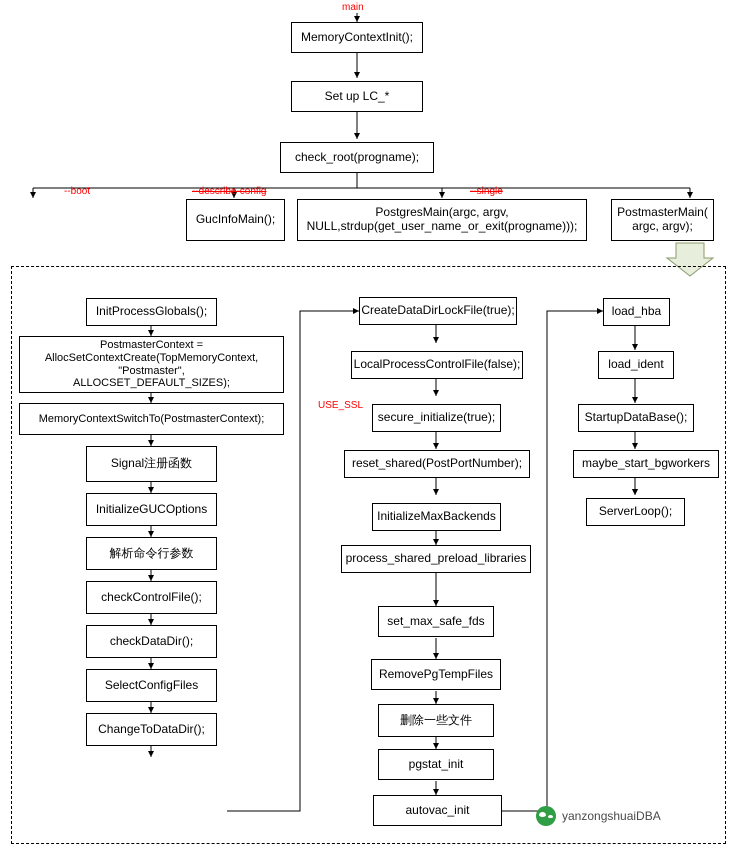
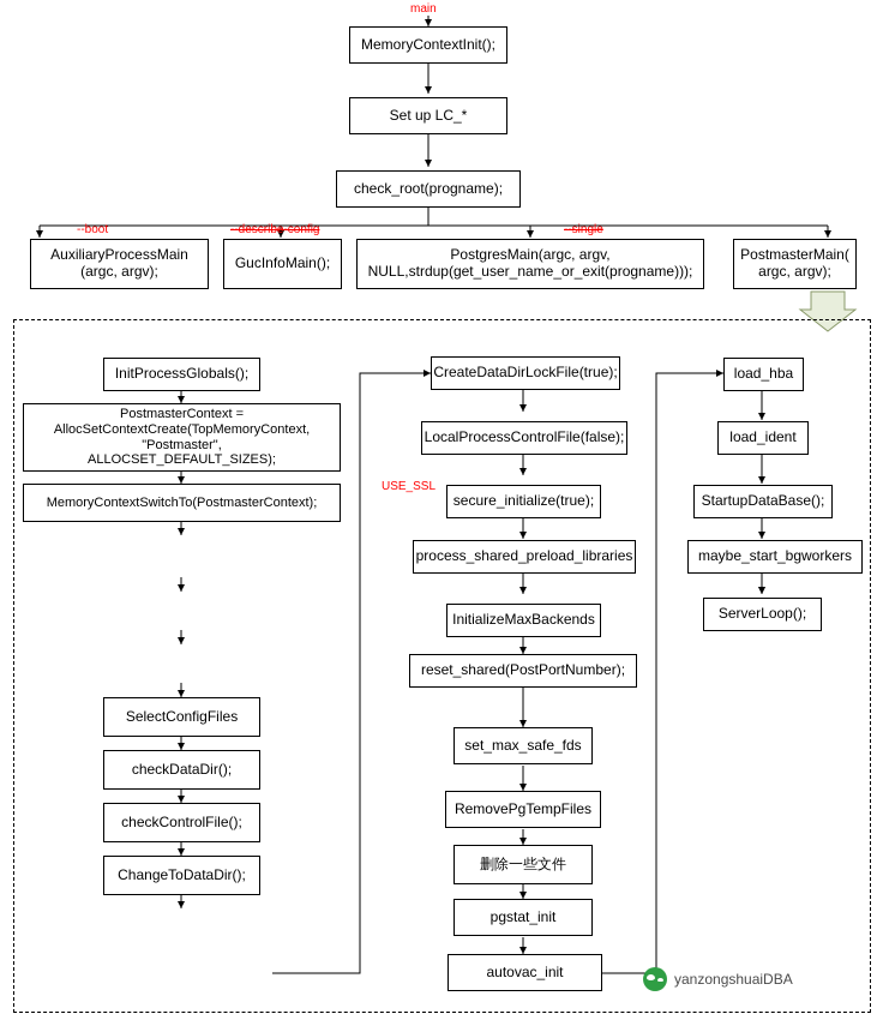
  main
  MemoryContextInit();
  Set up LC_*
  check_root(progname);
  --boot
  --describe-config
  --single
+ AuxiliaryProcessMain
+ (argc, argv);
  GucInfoMain();
  PostgresMain(argc, argv,
  NULL,strdup(get_user_name_or_exit(progname)));
  PostmasterMain(
  argc, argv);
  InitProcessGlobals();
  PostmasterContext =
  AllocSetContextCreate(TopMemoryContext,
  "Postmaster",
  ALLOCSET_DEFAULT_SIZES);
  MemoryContextSwitchTo(PostmasterContext);
- Signal注册函数
- InitializeGUCOptions
- 解析命令行参数
- checkControlFile();
+ SelectConfigFiles
  checkDataDir();
- SelectConfigFiles
+ checkControlFile();
  ChangeToDataDir();
  CreateDataDirLockFile(true);
  LocalProcessControlFile(false);
  secure_initialize(true);
- reset_shared(PostPortNumber);
+ process_shared_preload_libraries
  InitializeMaxBackends
- process_shared_preload_libraries
+ reset_shared(PostPortNumber);
  set_max_safe_fds
  RemovePgTempFiles
  删除一些文件
  pgstat_init
  autovac_init
  USE_SSL
  load_hba
  load_ident
  StartupDataBase();
  maybe_start_bgworkers
  ServerLoop();
  yanzongshuaiDBA
